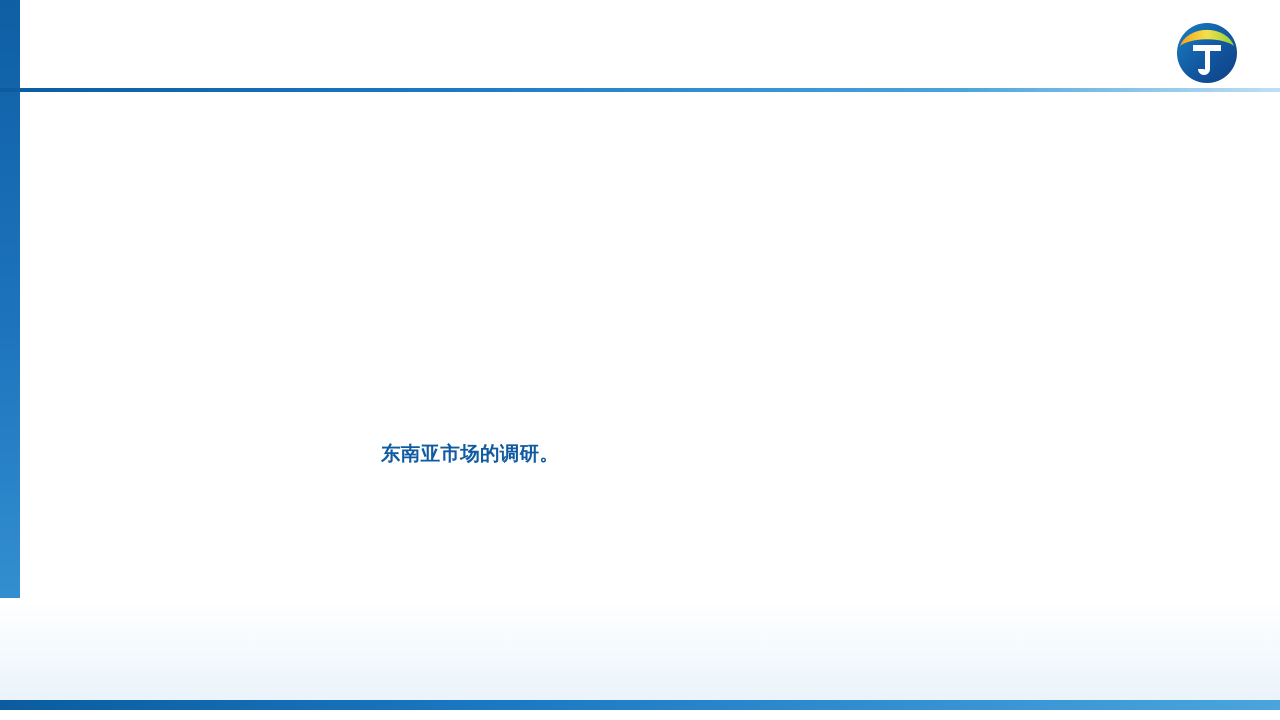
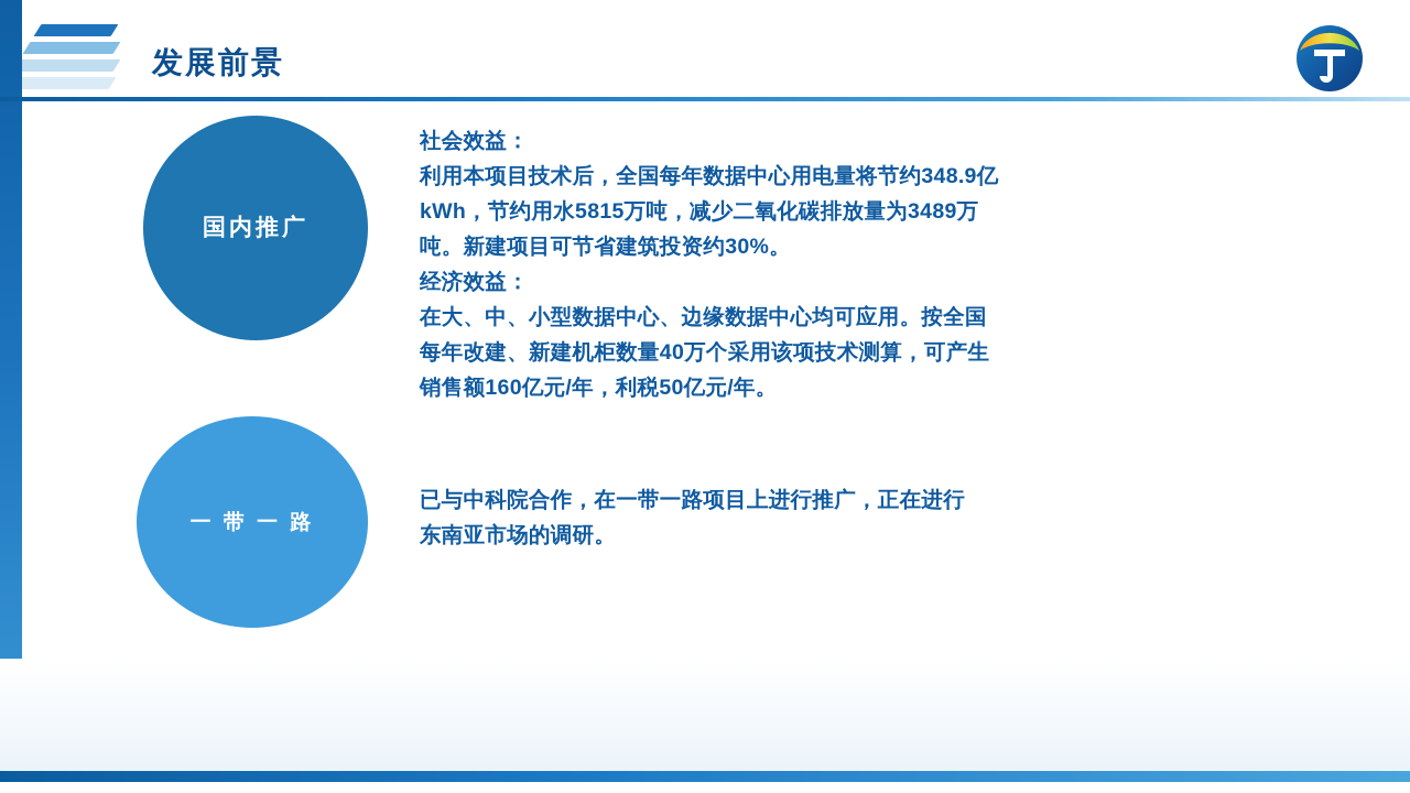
+ 发展前景
+ 国内推广
+ 一 带 一 路
+ 社会效益：
+ 利用本项目技术后，全国每年数据中心用电量将节约348.9亿
+ kWh，节约用水5815万吨，减少二氧化碳排放量为3489万
+ 吨。新建项目可节省建筑投资约30%。
+ 经济效益：
+ 在大、中、小型数据中心、边缘数据中心均可应用。按全国
+ 每年改建、新建机柜数量40万个采用该项技术测算，可产生
+ 销售额160亿元/年，利税50亿元/年。
+ 已与中科院合作，在一带一路项目上进行推广，正在进行
  东南亚市场的调研。
